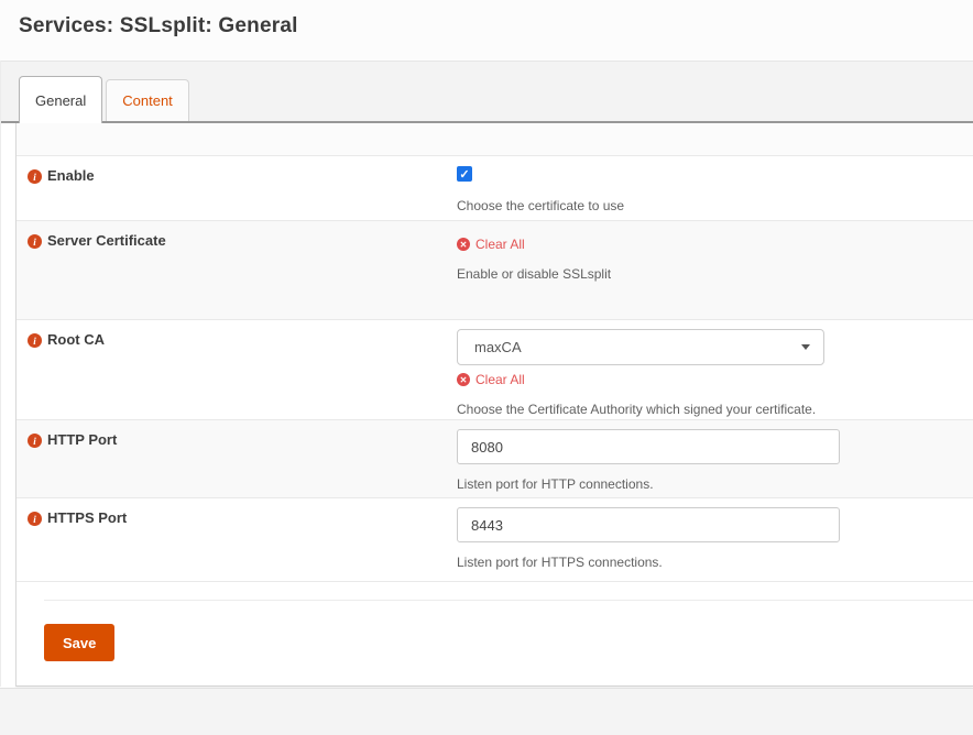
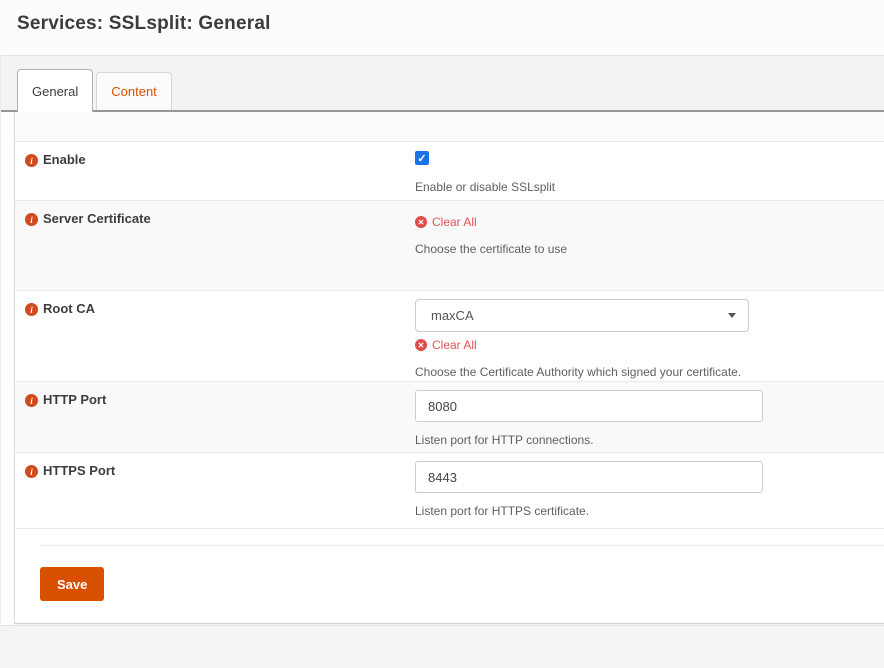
  Services: SSLsplit: General
  General
  Content
  i
  Enable
  ✓
- Choose the certificate to use
+ Enable or disable SSLsplit
  i
  Server Certificate
  ✕
  Clear All
- Enable or disable SSLsplit
+ Choose the certificate to use
  i
  Root CA
  maxCA
  ✕
  Clear All
  Choose the Certificate Authority which signed your certificate.
  i
  HTTP Port
  8080
  Listen port for HTTP connections.
  i
  HTTPS Port
  8443
- Listen port for HTTPS connections.
+ Listen port for HTTPS certificate.
  Save
